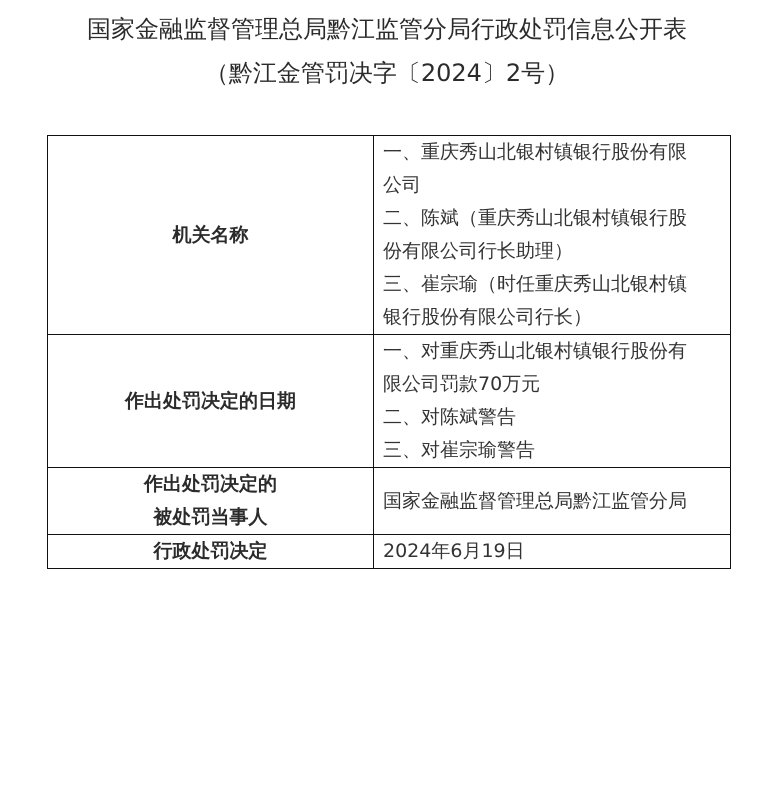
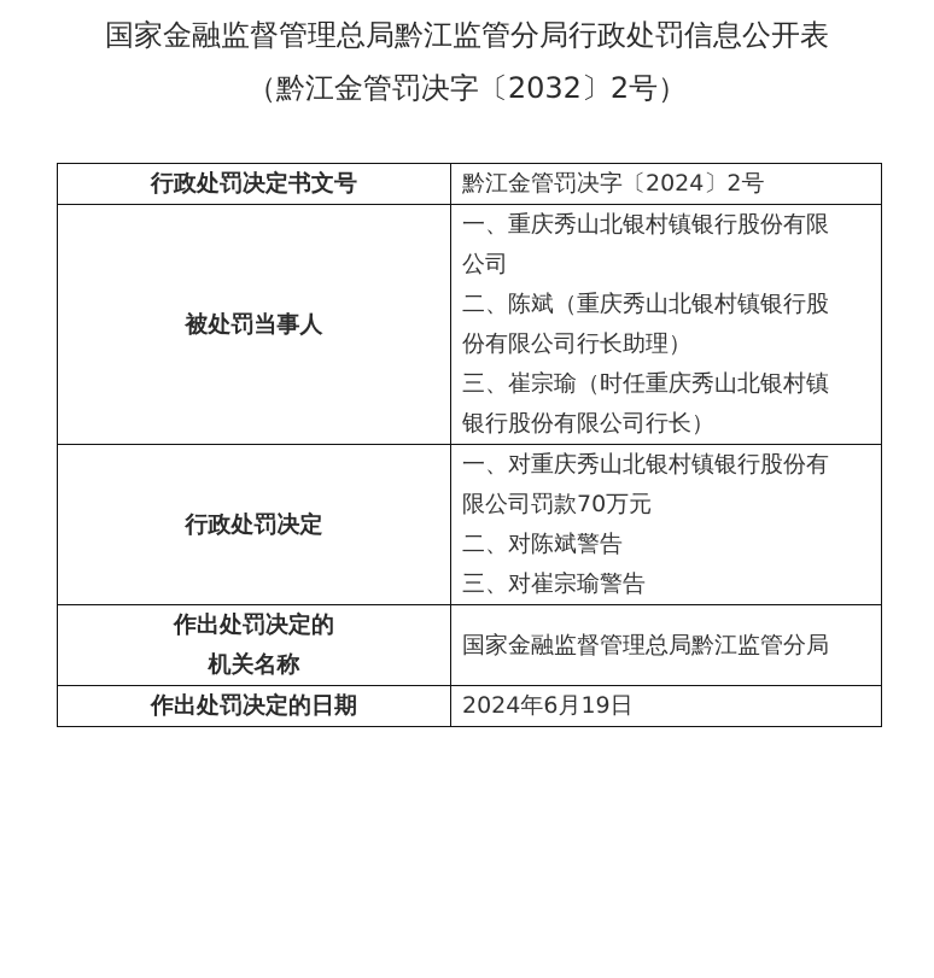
  国家金融监督管理总局黔江监管分局行政处罚信息公开表
- （黔江金管罚决字〔2024〕2号）
+ （黔江金管罚决字〔2032〕2号）
+ 行政处罚决定书文号	黔江金管罚决字〔2024〕2号
- 机关名称	一、重庆秀山北银村镇银行股份有限 公司 二、陈斌（重庆秀山北银村镇银行股 份有限公司行长助理） 三、崔宗瑜（时任重庆秀山北银村镇 银行股份有限公司行长）
+ 被处罚当事人	一、重庆秀山北银村镇银行股份有限 公司 二、陈斌（重庆秀山北银村镇银行股 份有限公司行长助理） 三、崔宗瑜（时任重庆秀山北银村镇 银行股份有限公司行长）
- 作出处罚决定的日期	一、对重庆秀山北银村镇银行股份有 限公司罚款70万元 二、对陈斌警告 三、对崔宗瑜警告
+ 行政处罚决定	一、对重庆秀山北银村镇银行股份有 限公司罚款70万元 二、对陈斌警告 三、对崔宗瑜警告
- 作出处罚决定的 被处罚当事人	国家金融监督管理总局黔江监管分局
+ 作出处罚决定的 机关名称	国家金融监督管理总局黔江监管分局
- 行政处罚决定	2024年6月19日
+ 作出处罚决定的日期	2024年6月19日
